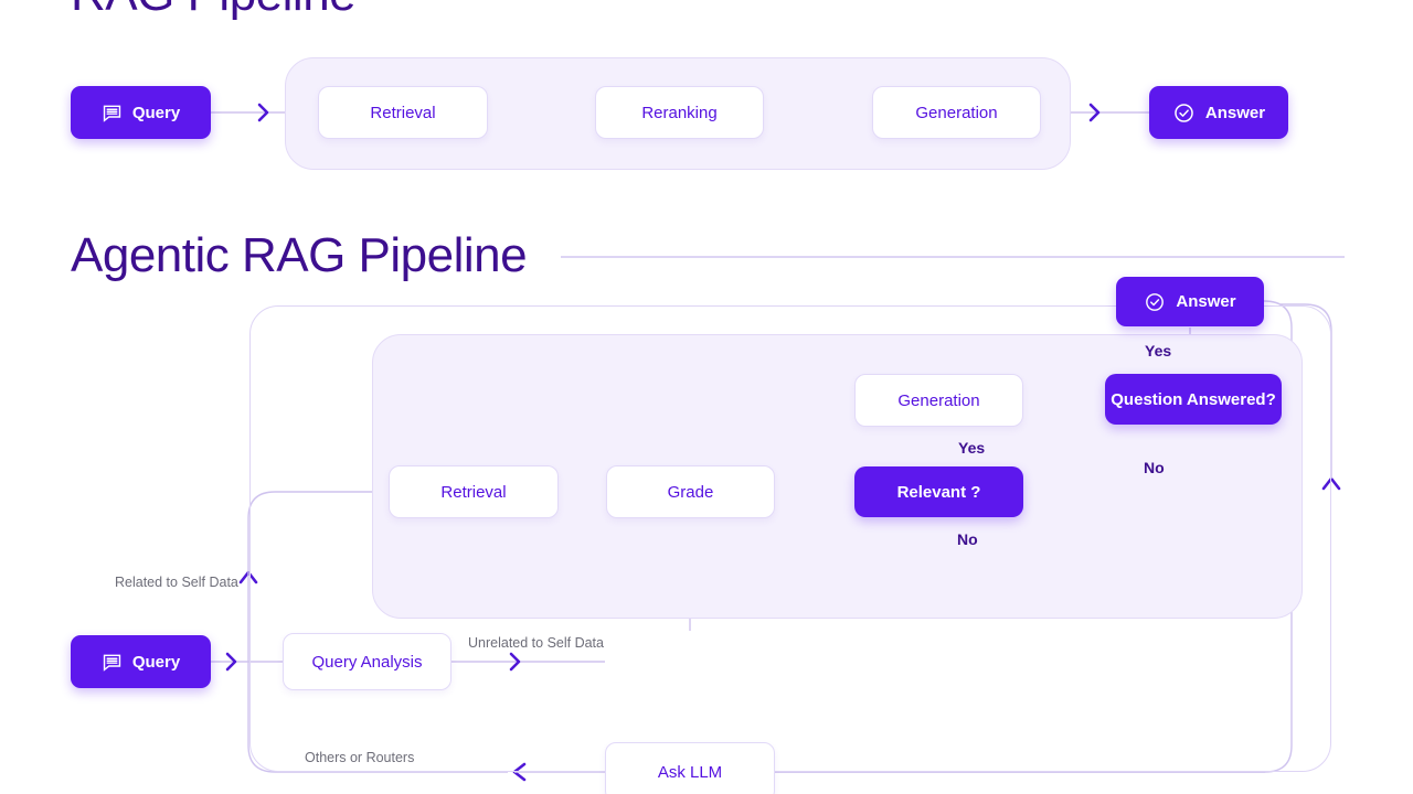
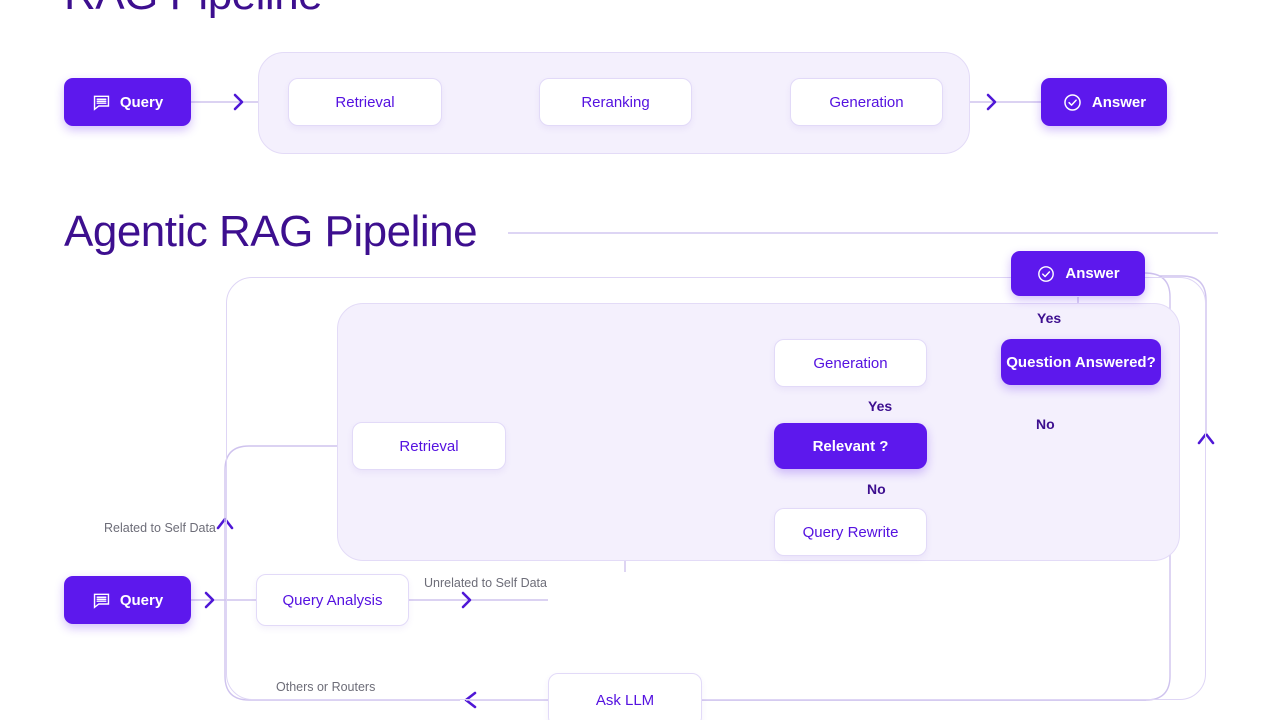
  Agentic RAG Pipeline
  Query
  Retrieval
  Reranking
  Generation
  Answer
  Query
  Query Analysis
  Ask LLM
  Retrieval
- Grade
  Relevant ?
  Generation
  Question Answered?
+ Query Rewrite
  Answer
  Related to Self Data
  Unrelated to Self Data
  Others or Routers
  Yes
  No
  Yes
  No
